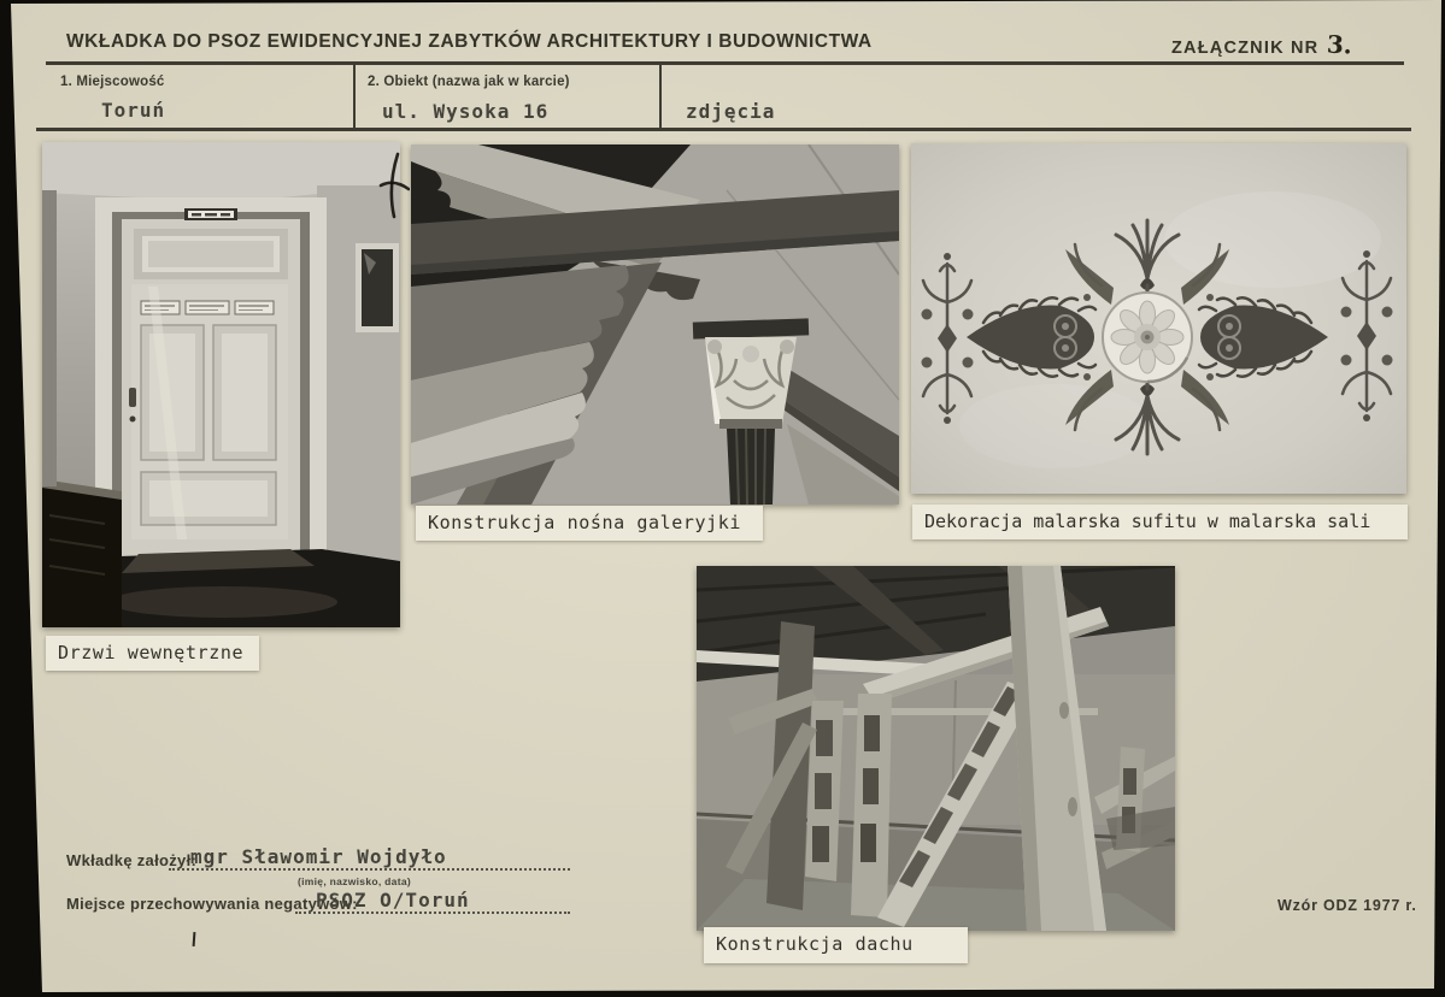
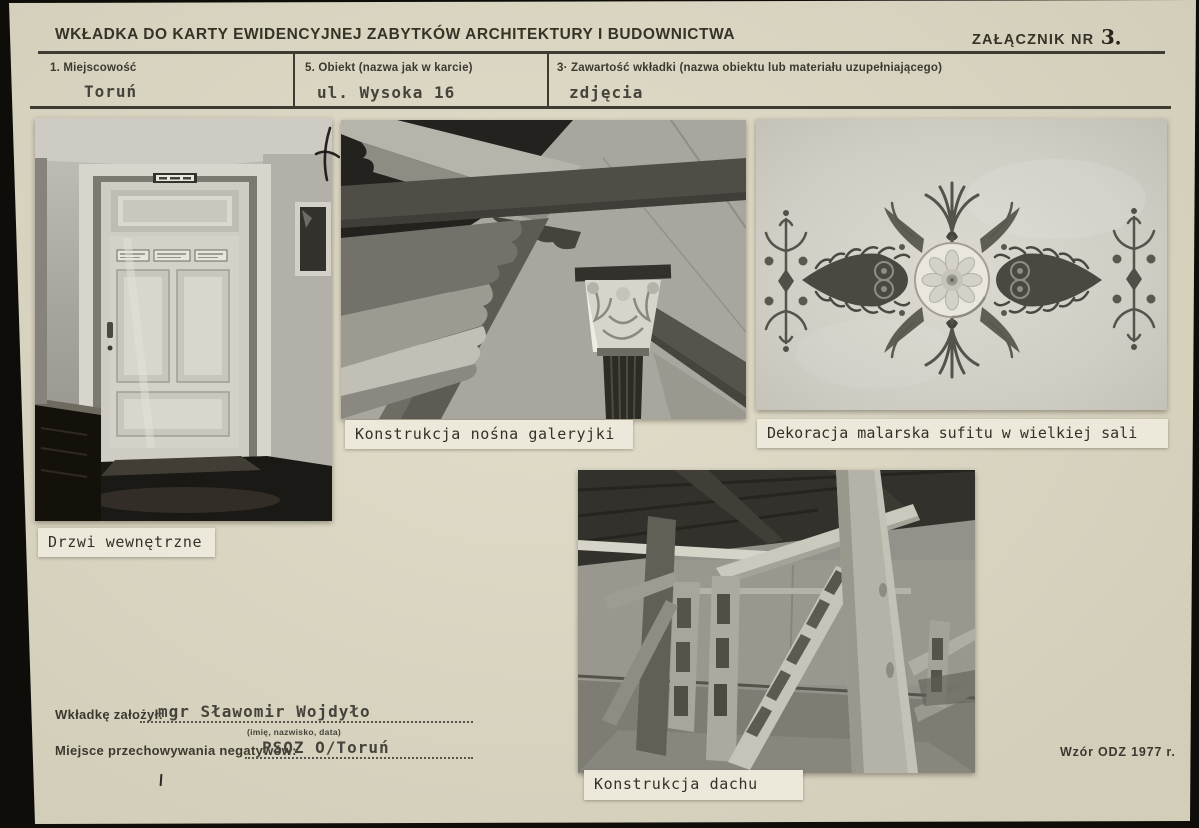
- WKŁADKA DO PSOZ EWIDENCYJNEJ ZABYTKÓW ARCHITEKTURY I BUDOWNICTWA
+ WKŁADKA DO KARTY EWIDENCYJNEJ ZABYTKÓW ARCHITEKTURY I BUDOWNICTWA
  1. Miejscowość
  Toruń
- 2. Obiekt (nazwa jak w karcie)
+ 5. Obiekt (nazwa jak w karcie)
  ul. Wysoka 16
+ 3· Zawartość wkładki (nazwa obiektu lub materiału uzupełniającego)
  zdjęcia
  Drzwi wewnętrzne
  Konstrukcja nośna galeryjki
- Dekoracja malarska sufitu w malarska sali
+ Dekoracja malarska sufitu w wielkiej sali
  Konstrukcja dachu
  Wkładkę założył:
  mgr Sławomir Wojdyło
  (imię, nazwisko, data)
  Miejsce przechowywania negatywów:
  PSOZ O/Toruń
  Wzór ODZ 1977 r.
